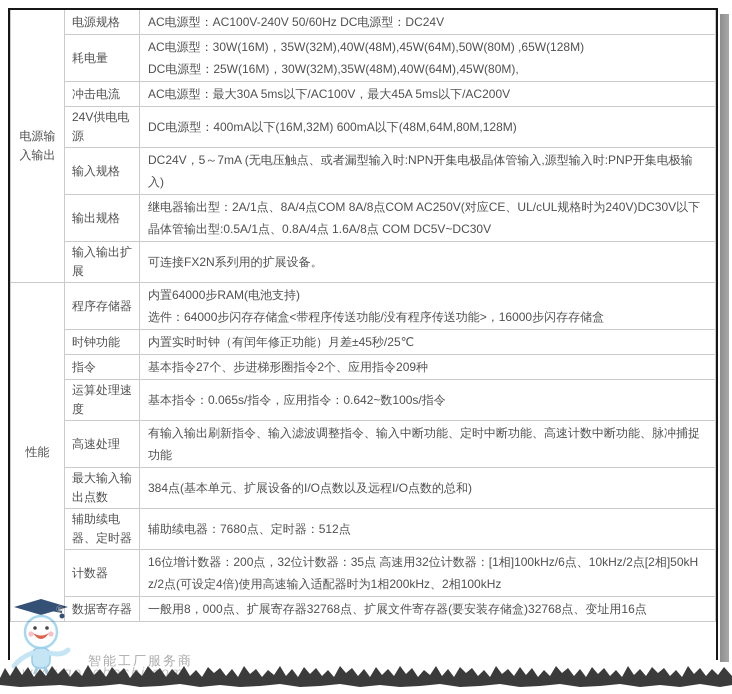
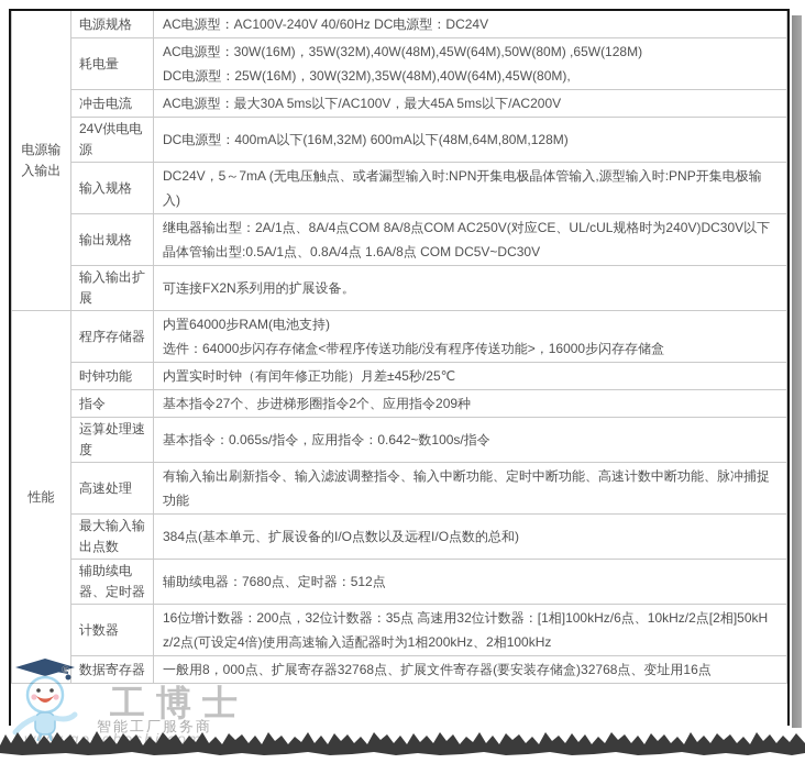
- 电源输入输出	电源规格	AC电源型：AC100V-240V 50/60Hz DC电源型：DC24V
+ 电源输入输出	电源规格	AC电源型：AC100V-240V 40/60Hz DC电源型：DC24V
  耗电量	AC电源型：30W(16M)，35W(32M),40W(48M),45W(64M),50W(80M) ,65W(128M) DC电源型：25W(16M)，30W(32M),35W(48M),40W(64M),45W(80M),
  冲击电流	AC电源型：最大30A 5ms以下/AC100V，最大45A 5ms以下/AC200V
  24V供电电源	DC电源型：400mA以下(16M,32M) 600mA以下(48M,64M,80M,128M)
  输入规格	DC24V，5～7mA (无电压触点、或者漏型输入时:NPN开集电极晶体管输入,源型输入时:PNP开集电极输入)
  输出规格	继电器输出型：2A/1点、8A/4点COM 8A/8点COM AC250V(对应CE、UL/cUL规格时为240V)DC30V以下 晶体管输出型:0.5A/1点、0.8A/4点 1.6A/8点 COM DC5V~DC30V
  输入输出扩展	可连接FX2N系列用的扩展设备。
  性能	程序存储器	内置64000步RAM(电池支持) 选件：64000步闪存存储盒<带程序传送功能/没有程序传送功能>，16000步闪存存储盒
  时钟功能	内置实时时钟（有闰年修正功能）月差±45秒/25℃
  指令	基本指令27个、步进梯形圈指令2个、应用指令209种
  运算处理速度	基本指令：0.065s/指令，应用指令：0.642~数100s/指令
  高速处理	有输入输出刷新指令、输入滤波调整指令、输入中断功能、定时中断功能、高速计数中断功能、脉冲捕捉功能
  最大输入输出点数	384点(基本单元、扩展设备的I/O点数以及远程I/O点数的总和)
  辅助续电器、定时器	辅助续电器：7680点、定时器：512点
  计数器	16位增计数器：200点，32位计数器：35点 高速用32位计数器：[1相]100kHz/6点、10kHz/2点[2相]50kHz/2点(可设定4倍)使用高速输入适配器时为1相200kHz、2相100kHz
  数据寄存器	一般用8，000点、扩展寄存器32768点、扩展文件寄存器(要安装存储盒)32768点、变址用16点
  ®
+ 工博士
  智能工厂服务商
